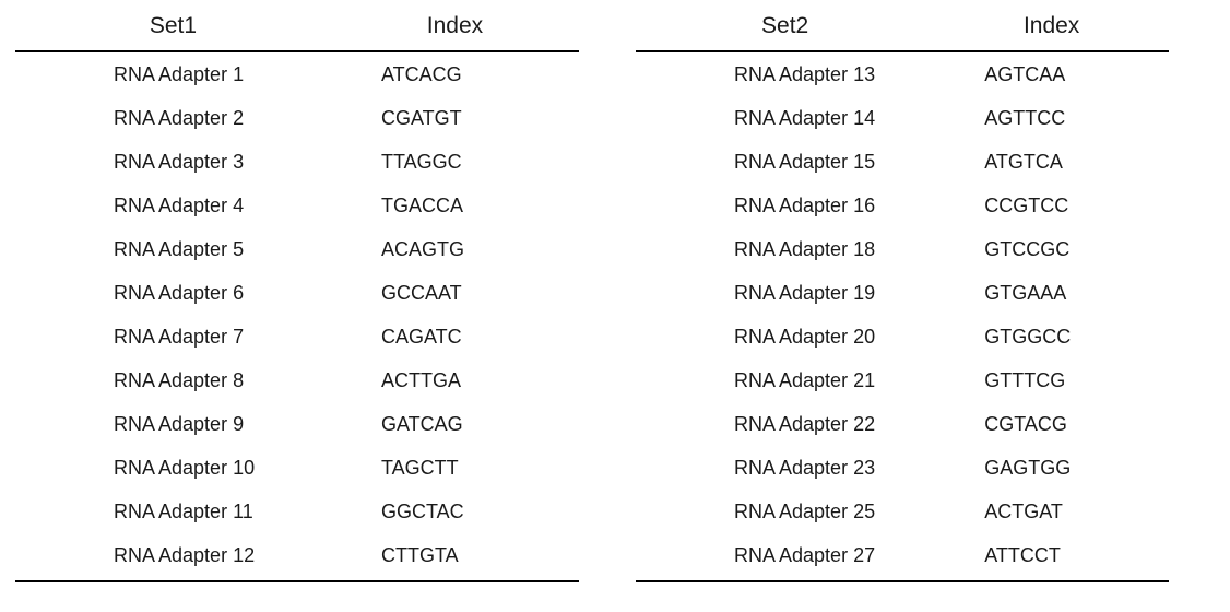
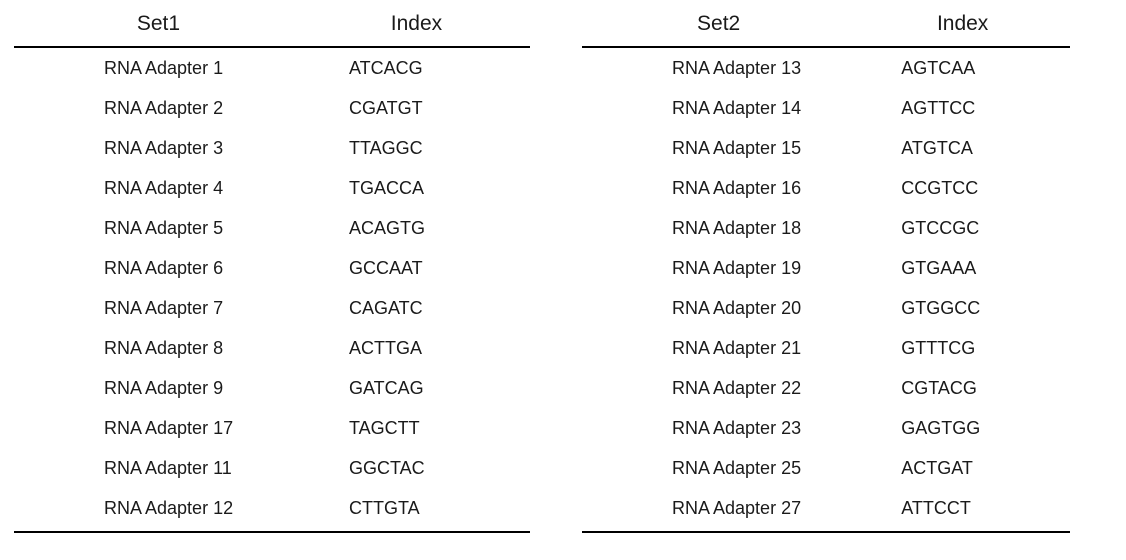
  Set1	Index
  RNA Adapter 1	ATCACG
  RNA Adapter 2	CGATGT
  RNA Adapter 3	TTAGGC
  RNA Adapter 4	TGACCA
  RNA Adapter 5	ACAGTG
  RNA Adapter 6	GCCAAT
  RNA Adapter 7	CAGATC
  RNA Adapter 8	ACTTGA
  RNA Adapter 9	GATCAG
- RNA Adapter 10	TAGCTT
+ RNA Adapter 17	TAGCTT
  RNA Adapter 11	GGCTAC
  RNA Adapter 12	CTTGTA
  Set2	Index
  RNA Adapter 13	AGTCAA
  RNA Adapter 14	AGTTCC
  RNA Adapter 15	ATGTCA
  RNA Adapter 16	CCGTCC
  RNA Adapter 18	GTCCGC
  RNA Adapter 19	GTGAAA
  RNA Adapter 20	GTGGCC
  RNA Adapter 21	GTTTCG
  RNA Adapter 22	CGTACG
  RNA Adapter 23	GAGTGG
  RNA Adapter 25	ACTGAT
  RNA Adapter 27	ATTCCT
